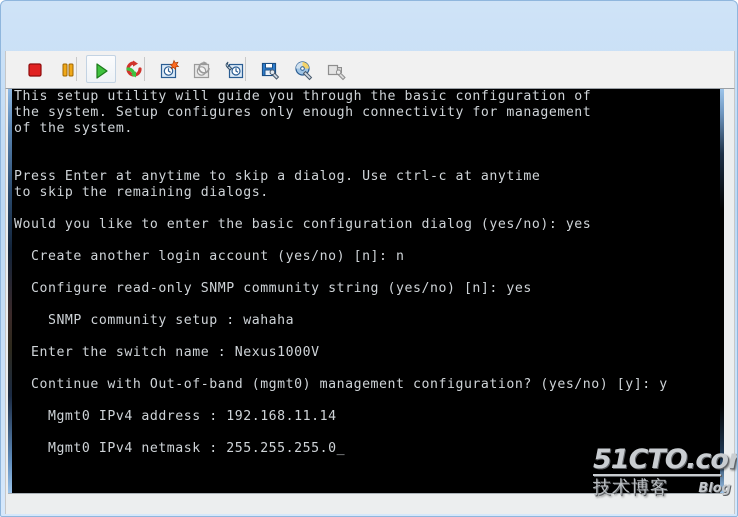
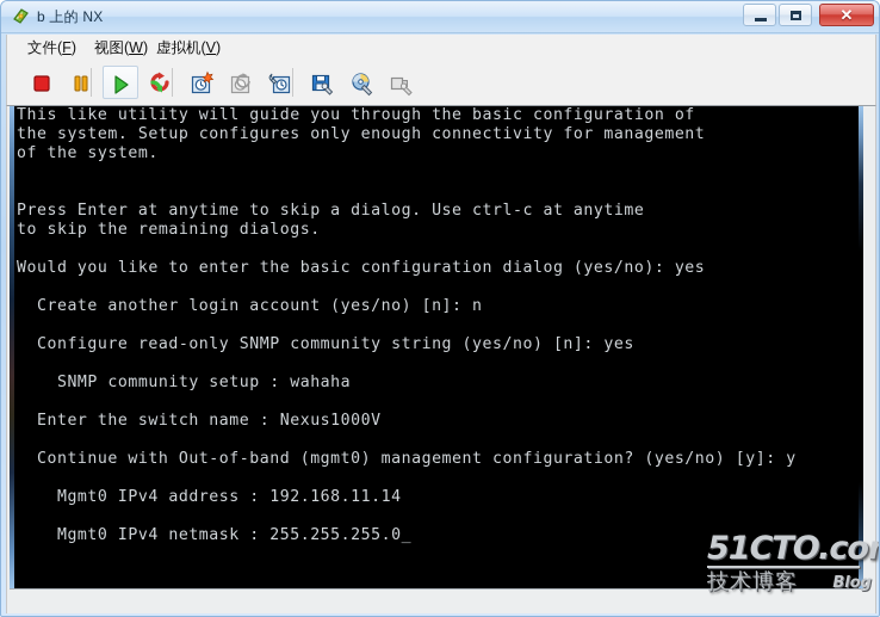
+ b 上的 NX
+ ✕
+ 文件(F)
+ 视图(W)
+ 虚拟机(V)
- This setup utility will guide you through the basic configuration of
+ This like utility will guide you through the basic configuration of
  the system. Setup configures only enough connectivity for management
  of the system.
  Press Enter at anytime to skip a dialog. Use ctrl-c at anytime
  to skip the remaining dialogs.
  Would you like to enter the basic configuration dialog (yes/no): yes
  Create another login account (yes/no) [n]: n
  Configure read-only SNMP community string (yes/no) [n]: yes
  SNMP community setup : wahaha
  Enter the switch name : Nexus1000V
  Continue with Out-of-band (mgmt0) management configuration? (yes/no) [y]: y
  Mgmt0 IPv4 address : 192.168.11.14
  Mgmt0 IPv4 netmask : 255.255.255.0_
  51CTO.co
  技术博客
  Blog
